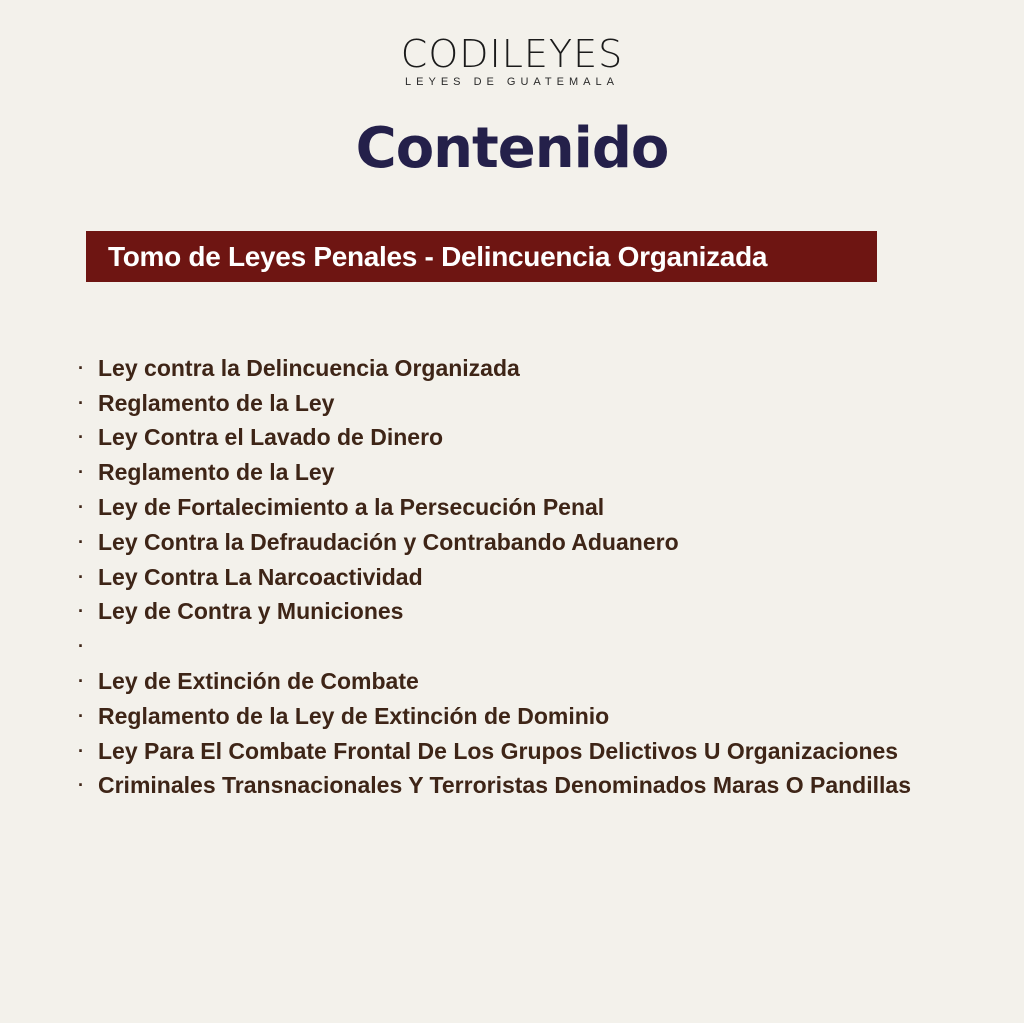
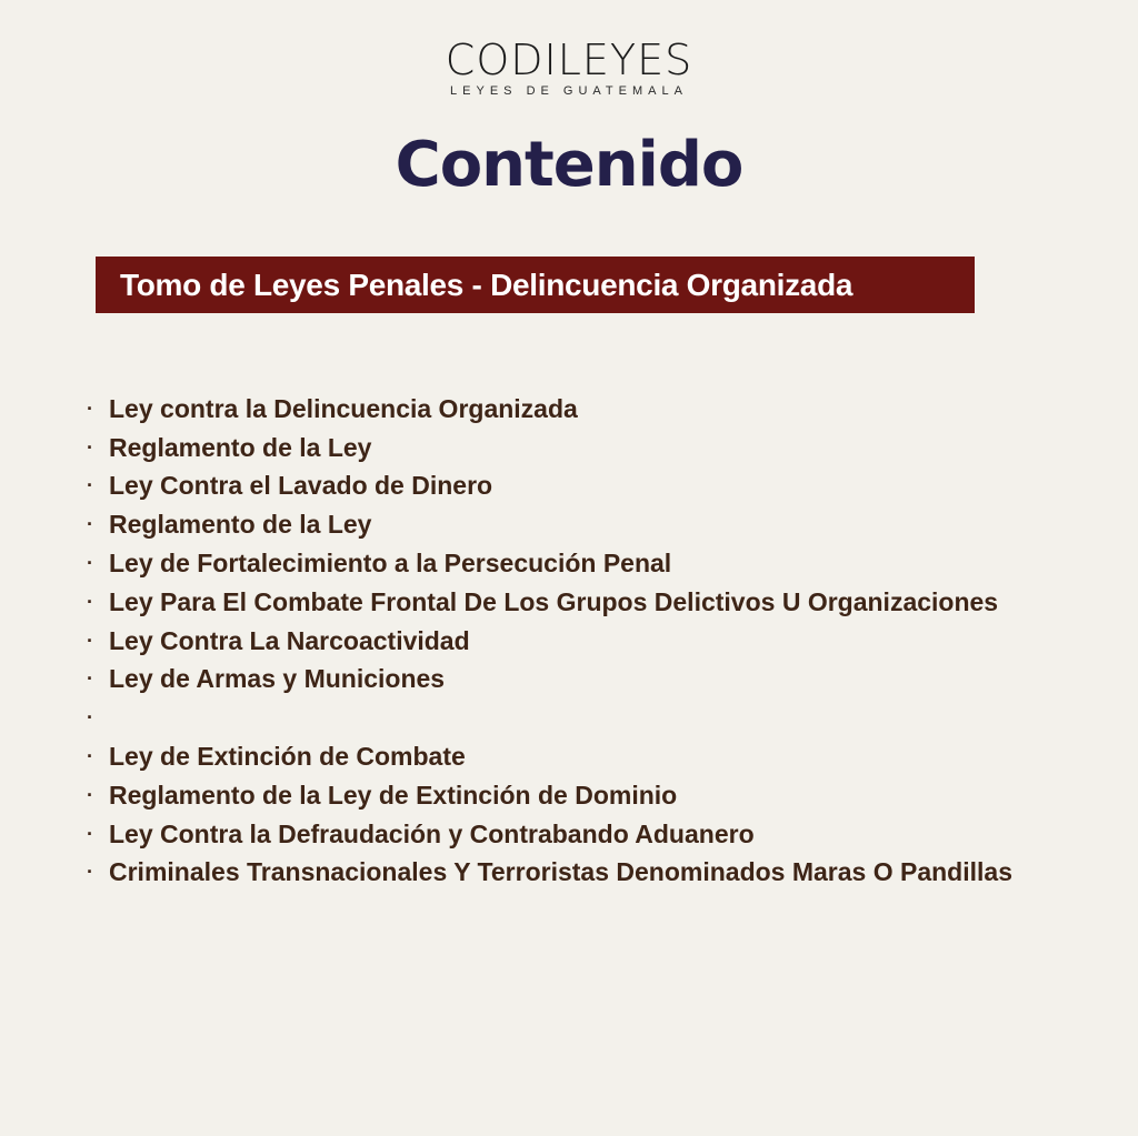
  CODILEYES
  LEYES DE GUATEMALA
  Contenido
  Tomo de Leyes Penales - Delincuencia Organizada
  ·
  Ley contra la Delincuencia Organizada
  ·
  Reglamento de la Ley
  ·
  Ley Contra el Lavado de Dinero
  ·
  Reglamento de la Ley
  ·
  Ley de Fortalecimiento a la Persecución Penal
  ·
- Ley Contra la Defraudación y Contrabando Aduanero
+ Ley Para El Combate Frontal De Los Grupos Delictivos U Organizaciones
  ·
  Ley Contra La Narcoactividad
  ·
- Ley de Contra y Municiones
+ Ley de Armas y Municiones
  ·
  ·
  Ley de Extinción de Combate
  ·
  Reglamento de la Ley de Extinción de Dominio
  ·
- Ley Para El Combate Frontal De Los Grupos Delictivos U Organizaciones
+ Ley Contra la Defraudación y Contrabando Aduanero
  ·
  Criminales Transnacionales Y Terroristas Denominados Maras O Pandillas
